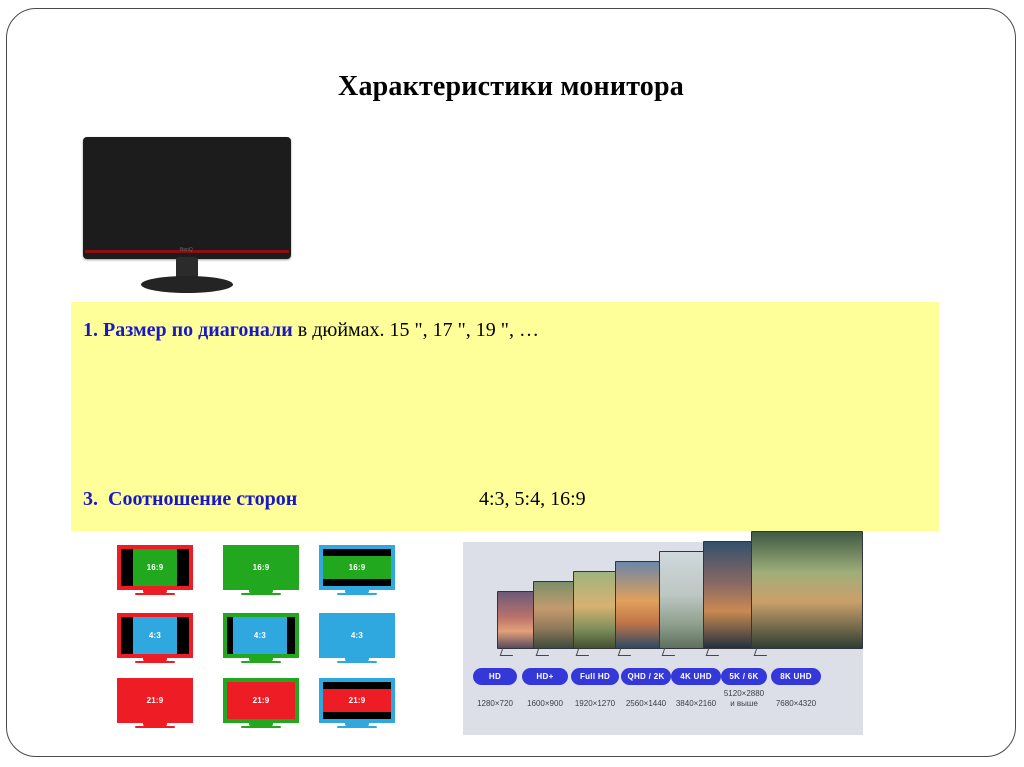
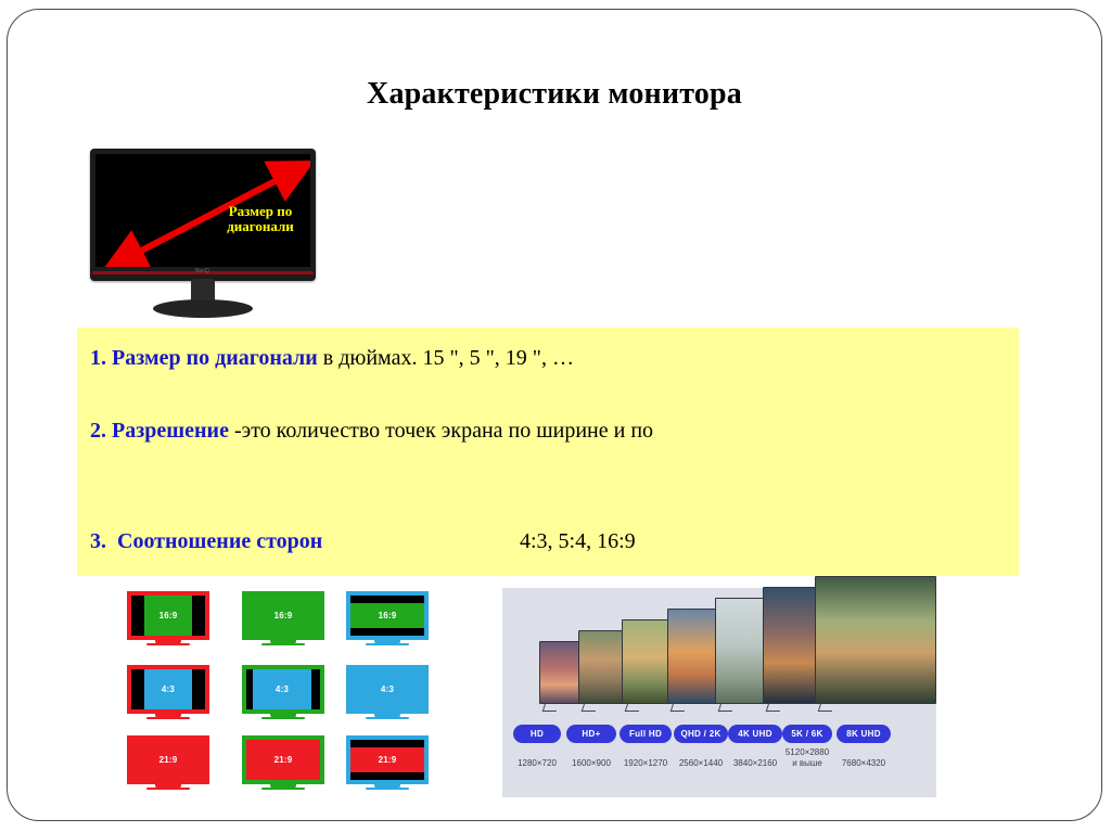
  Характеристики монитора
+ Размер по
+ диагонали
- 1. Размер по диагонали в дюймах. 15 ", 17 ", 19 ", …
+ 1. Размер по диагонали в дюймах. 15 ", 5 ", 19 ", …
+ 2. Разрешение -это количество точек экрана по ширине и по
  3. Соотношение сторон
  4:3, 5:4, 16:9
  16:9
  16:9
  16:9
  4:3
  4:3
  4:3
  21:9
  21:9
  21:9
  HD
  1280×720
  HD+
  1600×900
  Full HD
  1920×1270
  QHD / 2K
  2560×1440
  4K UHD
  3840×2160
  5K / 6K
  5120×2880
  и выше
  8K UHD
  7680×4320
